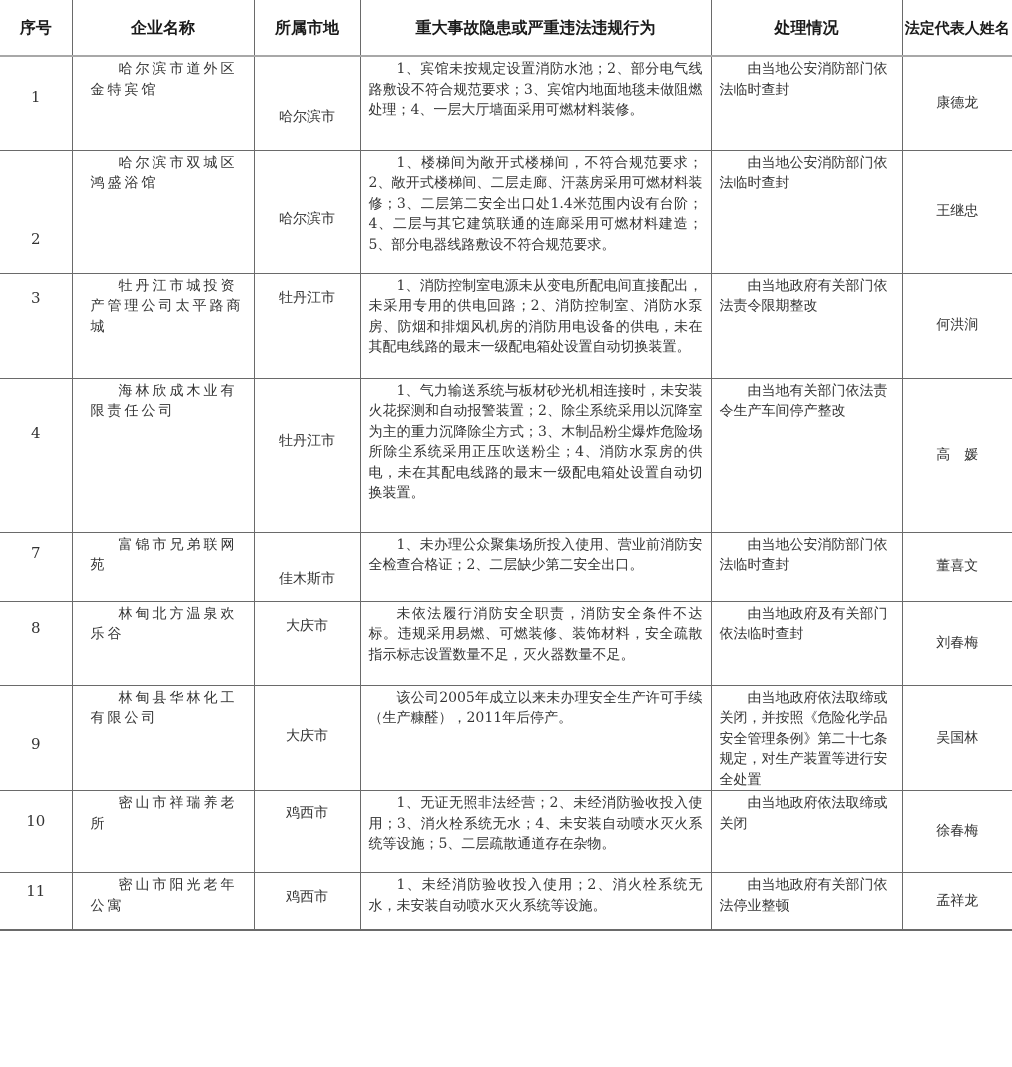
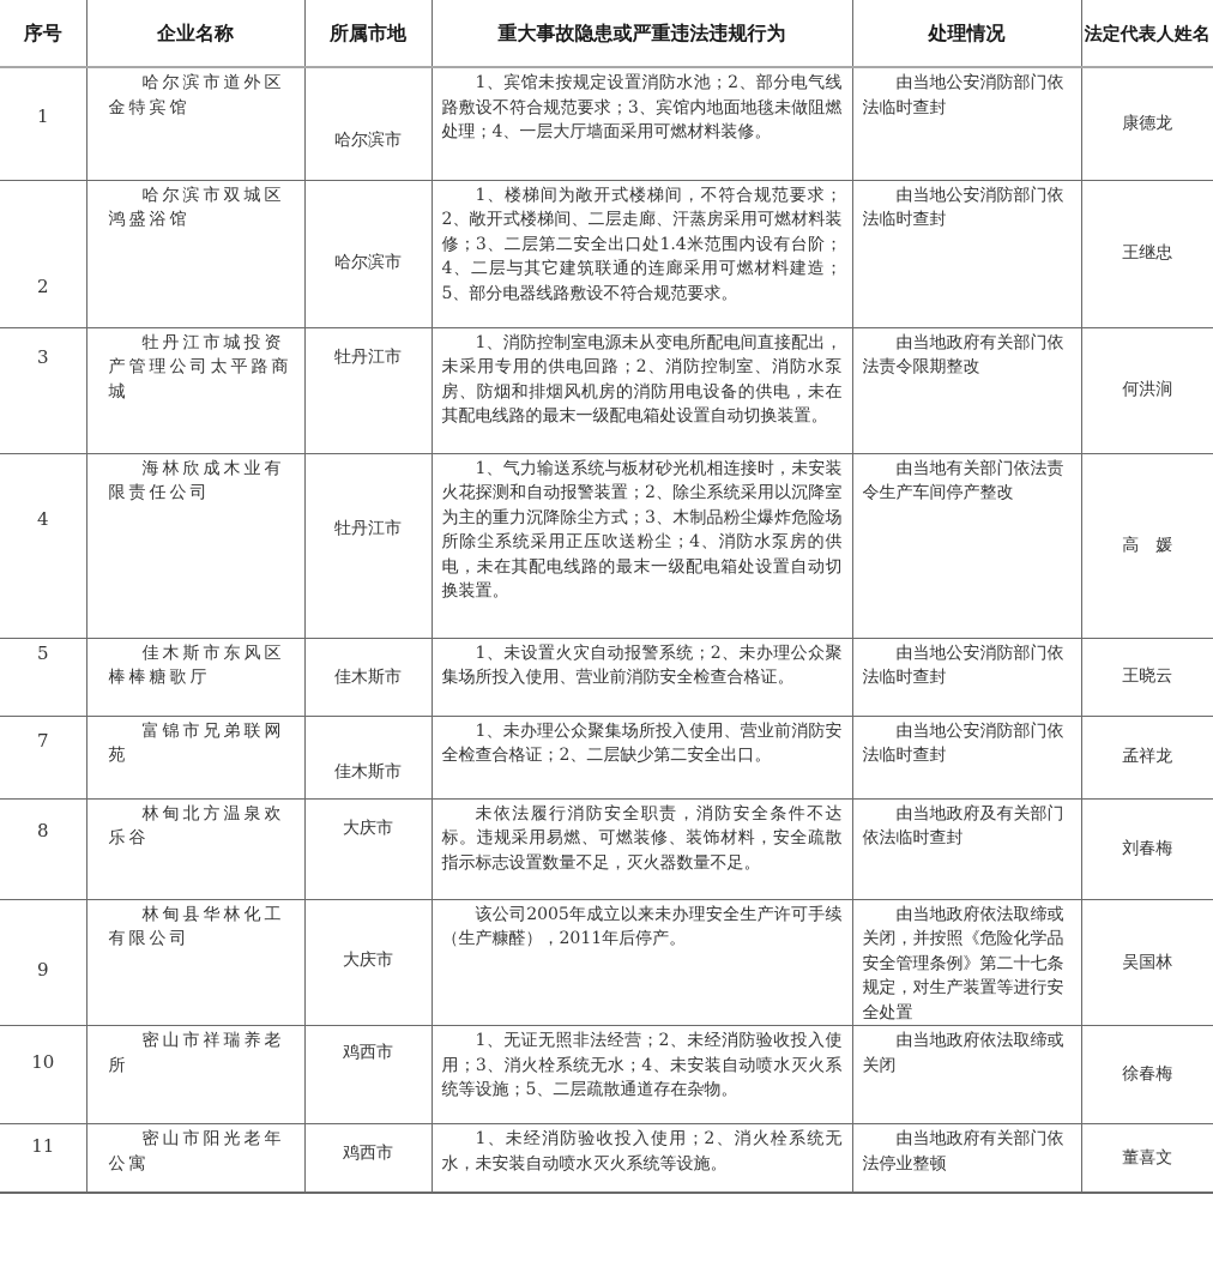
  序号	企业名称	所属市地	重大事故隐患或严重违法违规行为	处理情况	法定代表人姓名
  1	哈尔滨市道外区金特宾馆	哈尔滨市	1、宾馆未按规定设置消防水池；2、部分电气线路敷设不符合规范要求；3、宾馆内地面地毯未做阻燃处理；4、一层大厅墙面采用可燃材料装修。	由当地公安消防部门依法临时查封	康德龙
  2	哈尔滨市双城区鸿盛浴馆	哈尔滨市	1、楼梯间为敞开式楼梯间，不符合规范要求；2、敞开式楼梯间、二层走廊、汗蒸房采用可燃材料装修；3、二层第二安全出口处1.4米范围内设有台阶；4、二层与其它建筑联通的连廊采用可燃材料建造；5、部分电器线路敷设不符合规范要求。	由当地公安消防部门依法临时查封	王继忠
  3	牡丹江市城投资产管理公司太平路商城	牡丹江市	1、消防控制室电源未从变电所配电间直接配出，未采用专用的供电回路；2、消防控制室、消防水泵房、防烟和排烟风机房的消防用电设备的供电，未在其配电线路的最末一级配电箱处设置自动切换装置。	由当地政府有关部门依法责令限期整改	何洪涧
  4	海林欣成木业有限责任公司	牡丹江市	1、气力输送系统与板材砂光机相连接时，未安装火花探测和自动报警装置；2、除尘系统采用以沉降室为主的重力沉降除尘方式；3、木制品粉尘爆炸危险场所除尘系统采用正压吹送粉尘；4、消防水泵房的供电，未在其配电线路的最末一级配电箱处设置自动切换装置。	由当地有关部门依法责令生产车间停产整改	高 媛
+ 5	佳木斯市东风区棒棒糖歌厅	佳木斯市	1、未设置火灾自动报警系统；2、未办理公众聚集场所投入使用、营业前消防安全检查合格证。	由当地公安消防部门依法临时查封	王晓云
- 7	富锦市兄弟联网苑	佳木斯市	1、未办理公众聚集场所投入使用、营业前消防安全检查合格证；2、二层缺少第二安全出口。	由当地公安消防部门依法临时查封	董喜文
+ 7	富锦市兄弟联网苑	佳木斯市	1、未办理公众聚集场所投入使用、营业前消防安全检查合格证；2、二层缺少第二安全出口。	由当地公安消防部门依法临时查封	孟祥龙
  8	林甸北方温泉欢乐谷	大庆市	未依法履行消防安全职责，消防安全条件不达标。违规采用易燃、可燃装修、装饰材料，安全疏散指示标志设置数量不足，灭火器数量不足。	由当地政府及有关部门依法临时查封	刘春梅
  9	林甸县华林化工有限公司	大庆市	该公司2005年成立以来未办理安全生产许可手续（生产糠醛），2011年后停产。	由当地政府依法取缔或关闭，并按照《危险化学品安全管理条例》第二十七条规定，对生产装置等进行安全处置	吴国林
  10	密山市祥瑞养老所	鸡西市	1、无证无照非法经营；2、未经消防验收投入使用；3、消火栓系统无水；4、未安装自动喷水灭火系统等设施；5、二层疏散通道存在杂物。	由当地政府依法取缔或关闭	徐春梅
- 11	密山市阳光老年公寓	鸡西市	1、未经消防验收投入使用；2、消火栓系统无水，未安装自动喷水灭火系统等设施。	由当地政府有关部门依法停业整顿	孟祥龙
+ 11	密山市阳光老年公寓	鸡西市	1、未经消防验收投入使用；2、消火栓系统无水，未安装自动喷水灭火系统等设施。	由当地政府有关部门依法停业整顿	董喜文
